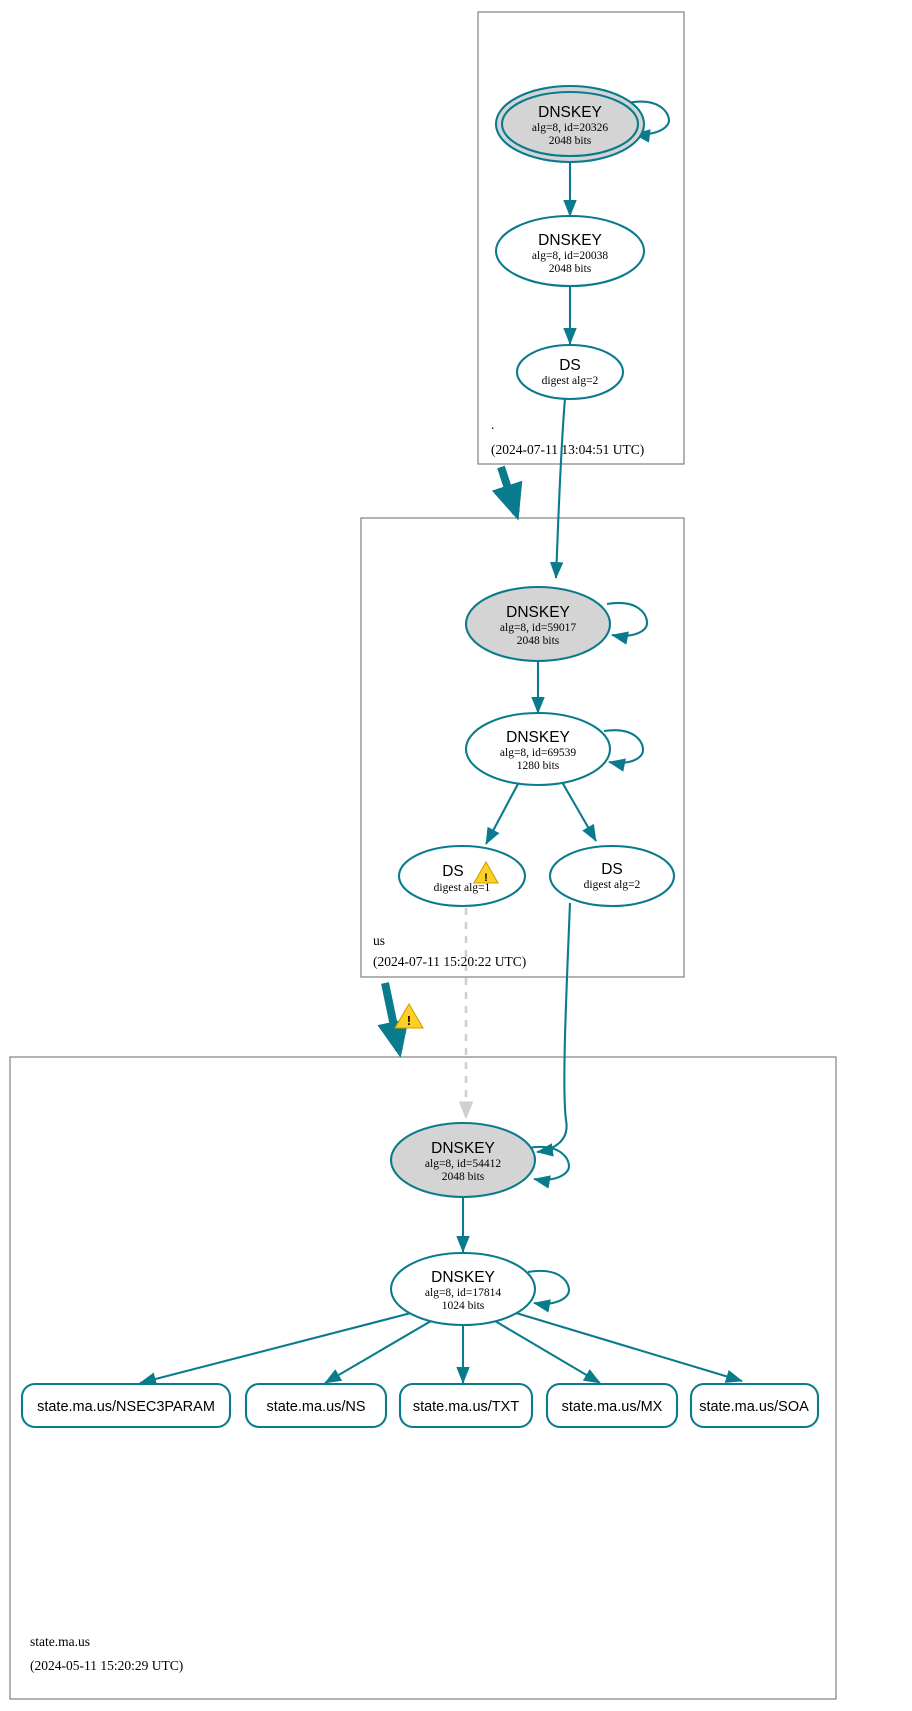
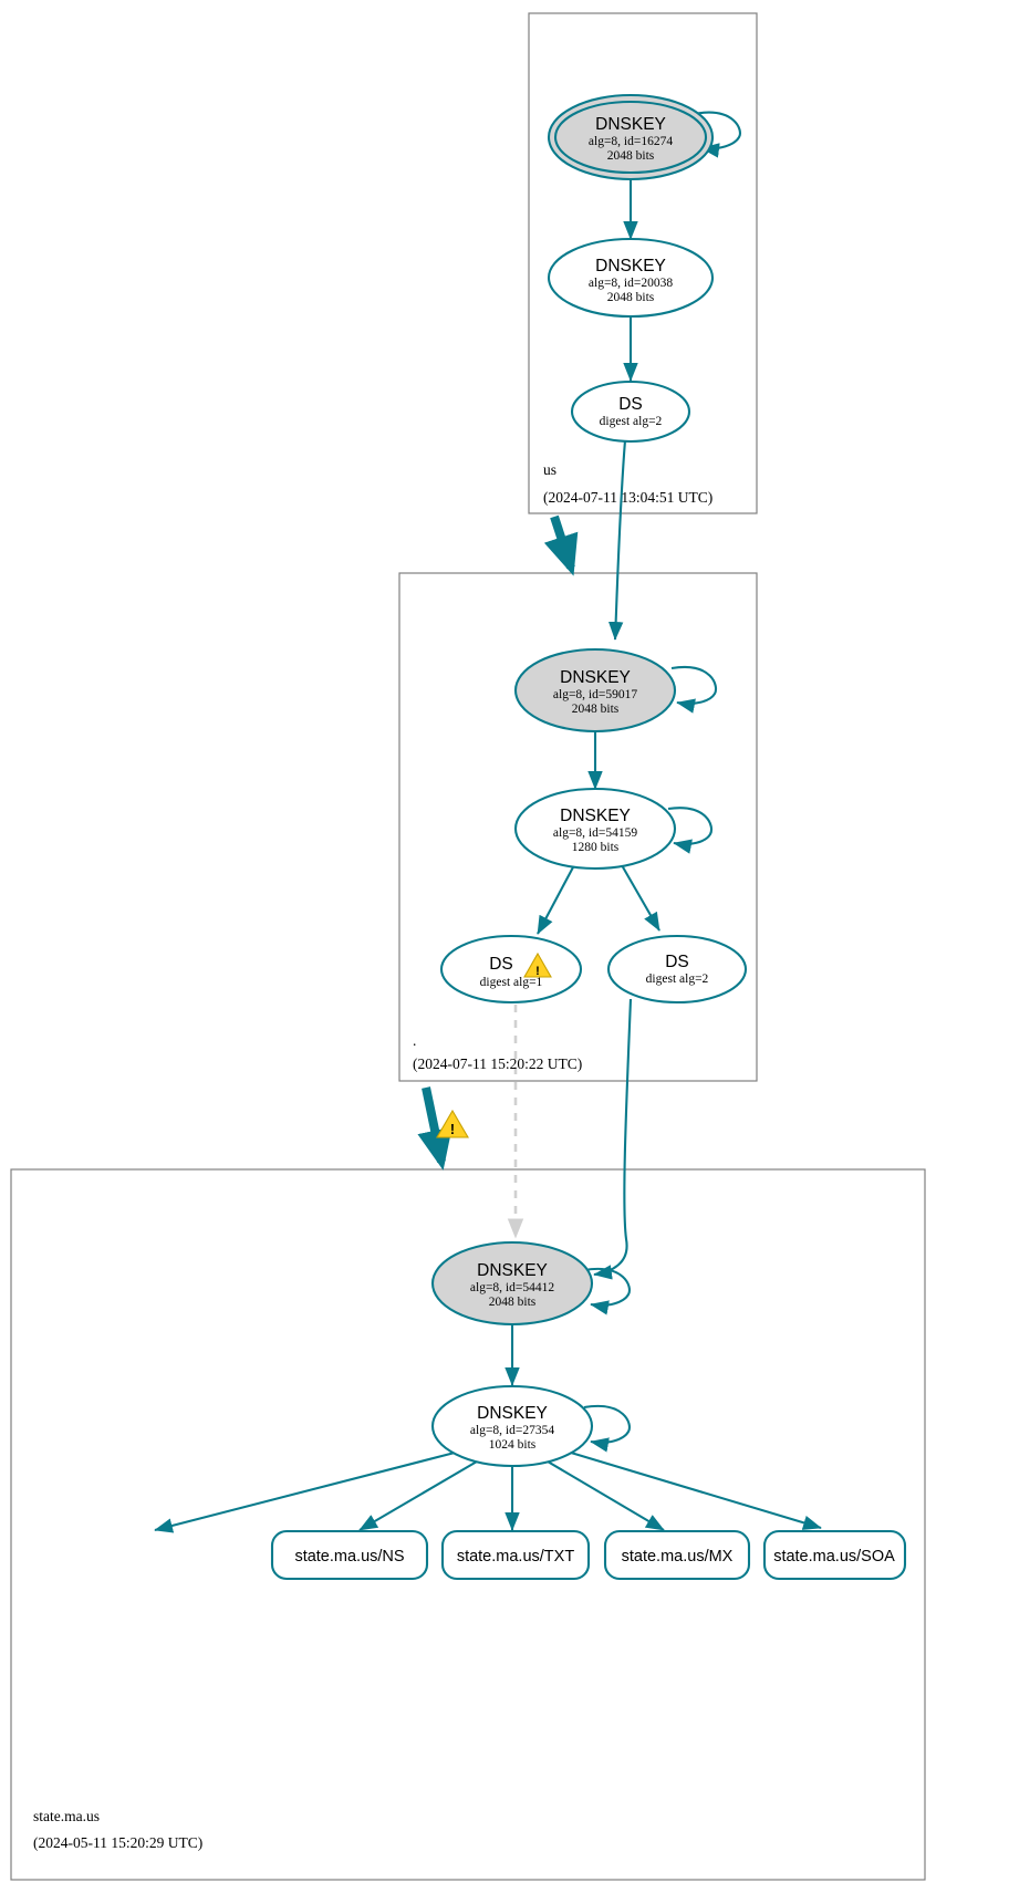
  DNSKEY
- alg=8, id=20326
+ alg=8, id=16274
  2048 bits
  DNSKEY
  alg=8, id=20038
  2048 bits
  DS
  digest alg=2
- .
+ us
  (2024-07-11 13:04:51 UTC)
  DNSKEY
  alg=8, id=59017
  2048 bits
  DNSKEY
- alg=8, id=69539
+ alg=8, id=54159
  1280 bits
  DS
  digest alg=1
  !
  DS
  digest alg=2
- us
+ .
  (2024-07-11 15:20:22 UTC)
  !
  DNSKEY
  alg=8, id=54412
  2048 bits
  DNSKEY
- alg=8, id=17814
+ alg=8, id=27354
  1024 bits
- state.ma.us/NSEC3PARAM
  state.ma.us/NS
  state.ma.us/TXT
  state.ma.us/MX
  state.ma.us/SOA
  state.ma.us
  (2024-05-11 15:20:29 UTC)
